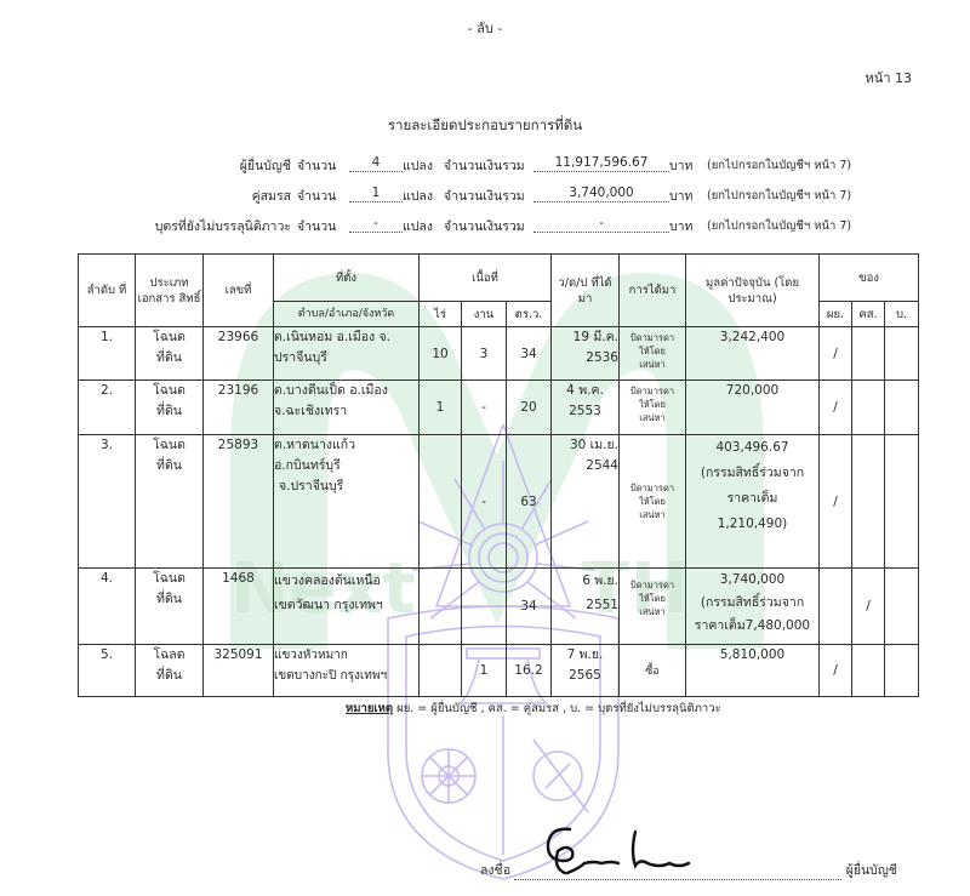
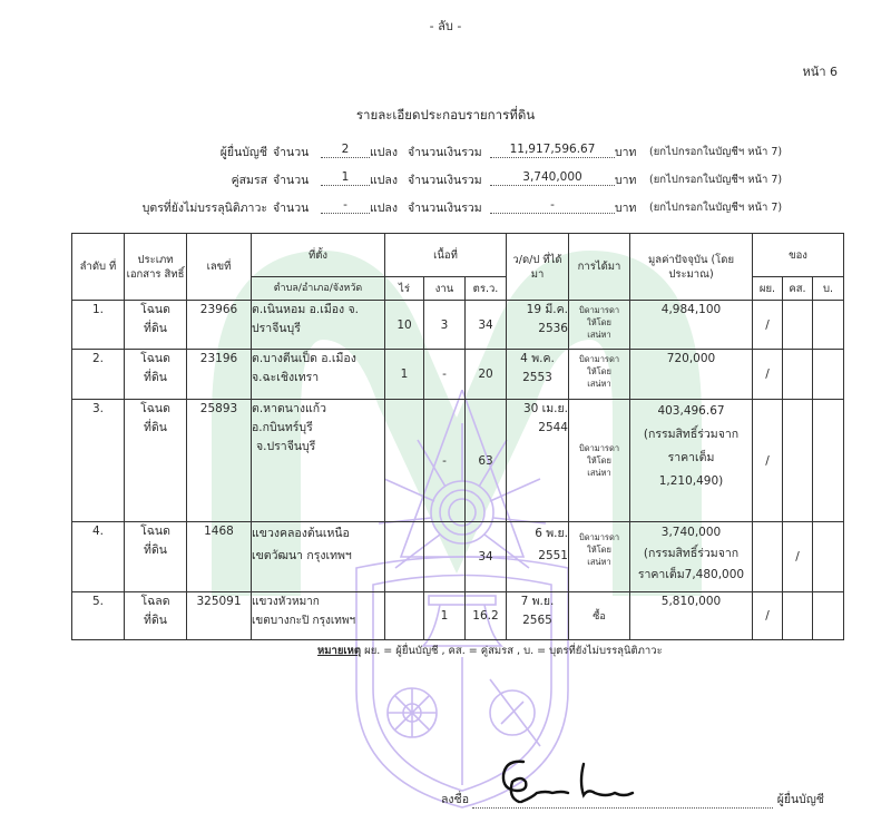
- Next
- TH
  - ลับ -
- หน้า 13
+ หน้า 6
  รายละเอียดประกอบรายการที่ดิน
  ผู้ยื่นบัญชี
  จำนวน
- 4
+ 2
  แปลง
  จำนวนเงินรวม
  11,917,596.67
  บาท
  (ยกไปกรอกในบัญชีฯ หน้า 7)
  คู่สมรส
  จำนวน
  1
  แปลง
  จำนวนเงินรวม
  3,740,000
  บาท
  (ยกไปกรอกในบัญชีฯ หน้า 7)
  บุตรที่ยังไม่บรรลุนิติภาวะ
  จำนวน
  -
  แปลง
  จำนวนเงินรวม
  -
  บาท
  (ยกไปกรอกในบัญชีฯ หน้า 7)
  ลำดับ ที่	ประเภท เอกสาร สิทธิ์	เลขที่	ที่ตั้ง	เนื้อที่	ว/ด/ป ที่ได้มา	การได้มา	มูลค่าปัจจุบัน (โดยประมาณ)	ของ
  ตำบล/อำเภอ/จังหวัด	ไร่	งาน	ตร.ว.	ผย.	คส.	บ.
- 1.	โฉนดที่ดิน	23966	ต.เนินหอม อ.เมือง จ.ปราจีนบุรี	10	3	34	19 มี.ค.2536	บิดามารดาให้โดยเสน่หา	3,242,400	/
+ 1.	โฉนดที่ดิน	23966	ต.เนินหอม อ.เมือง จ.ปราจีนบุรี	10	3	34	19 มี.ค.2536	บิดามารดาให้โดยเสน่หา	4,984,100	/
  2.	โฉนดที่ดิน	23196	ต.บางตีนเป็ด อ.เมืองจ.ฉะเชิงเทรา	1	-	20	4 พ.ค.2553	บิดามารดาให้โดยเสน่หา	720,000	/
  3.	โฉนดที่ดิน	25893	ต.หาดนางแก้วอ.กบินทร์บุรีจ.ปราจีนบุรี		-	63	30 เม.ย.2544	บิดามารดาให้โดยเสน่หา	403,496.67(กรรมสิทธิ์ร่วมจากราคาเต็ม1,210,490)	/
  4.	โฉนดที่ดิน	1468	แขวงคลองต้นเหนือเขตวัฒนา กรุงเทพฯ			34	6 พ.ย.2551	บิดามารดาให้โดยเสน่หา	3,740,000(กรรมสิทธิ์ร่วมจากราคาเต็ม7,480,000		/
  5.	โฉลดที่ดิน	325091	แขวงหัวหมากเขตบางกะปิ กรุงเทพฯ		1	16.2	7 พ.ย.2565	ซื้อ	5,810,000	/
  หมายเหตุ ผย. = ผู้ยื่นบัญชี , คส. = คู่สมรส , บ. = บุตรที่ยังไม่บรรลุนิติภาวะ
  ลงชื่อ ผู้ยื่นบัญชี
